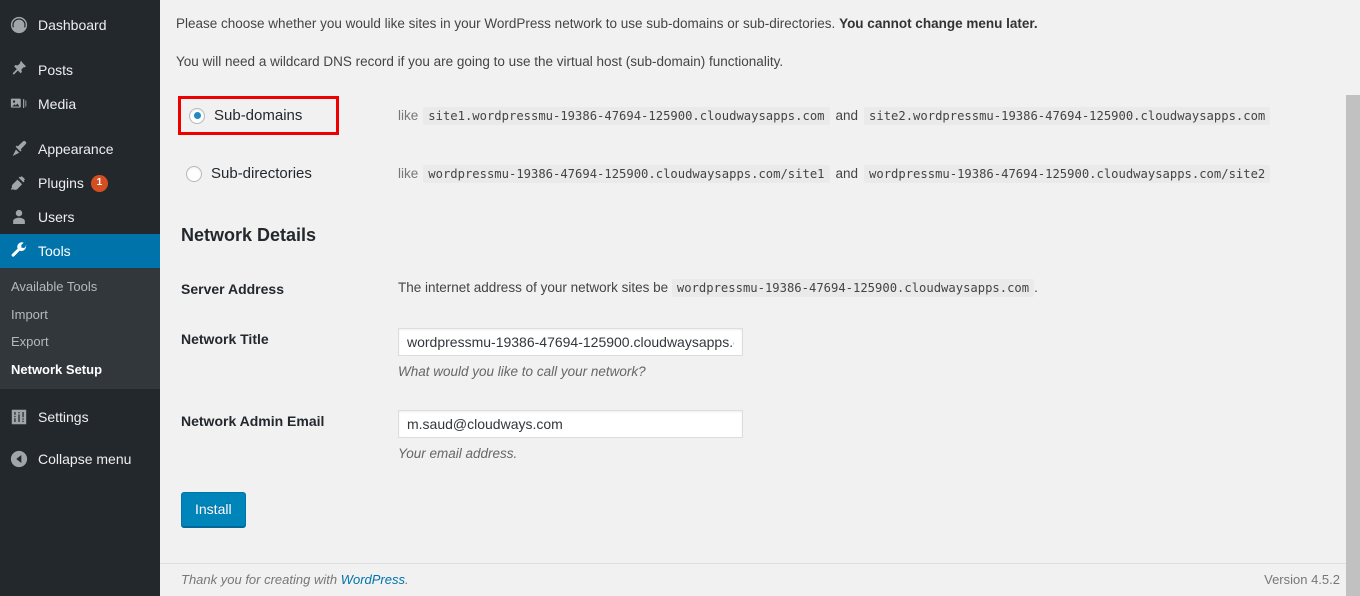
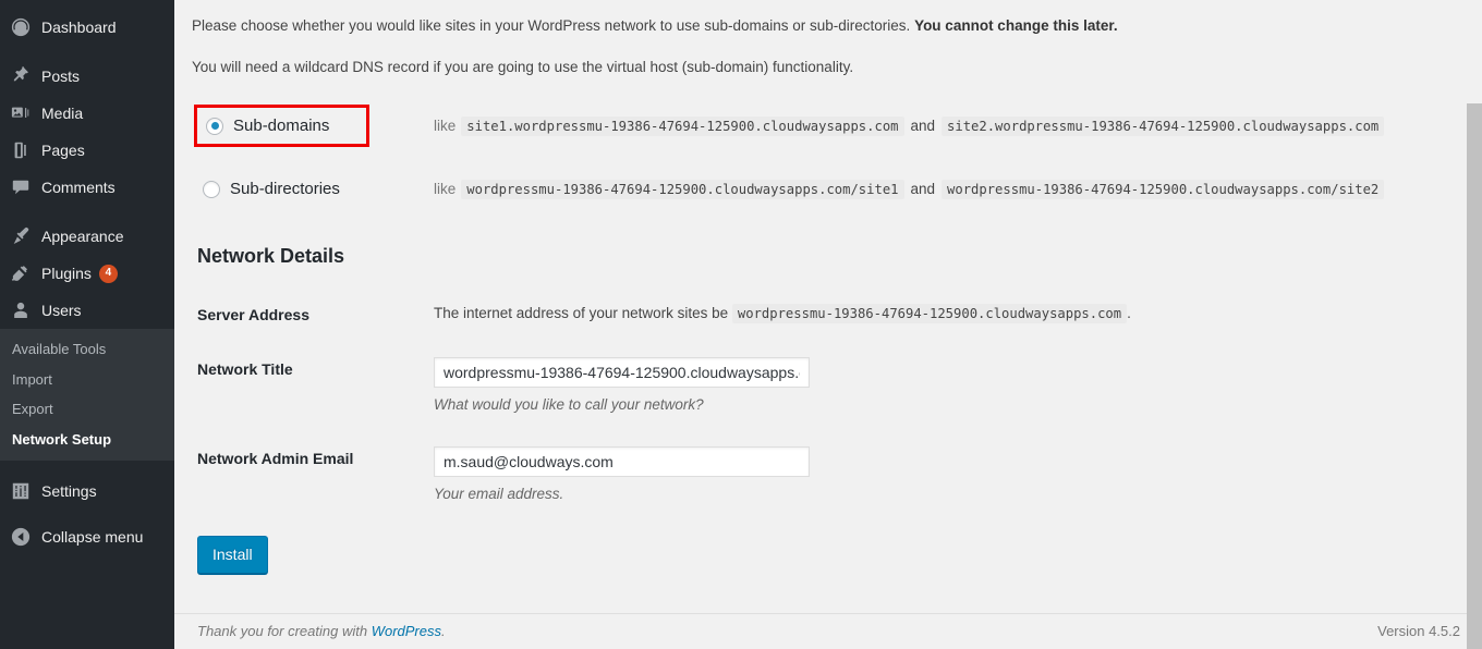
  Dashboard
  Posts
  Media
+ Pages
+ Comments
  Appearance
  Plugins
- 1
+ 4
  Users
- Tools
  Available Tools
  Import
  Export
  Network Setup
  Settings
  Collapse menu
- Please choose whether you would like sites in your WordPress network to use sub-domains or sub-directories. You cannot change menu later.
+ Please choose whether you would like sites in your WordPress network to use sub-domains or sub-directories. You cannot change this later.
  You will need a wildcard DNS record if you are going to use the virtual host (sub-domain) functionality.
  Sub-domains	like site1.wordpressmu-19386-47694-125900.cloudwaysapps.com and site2.wordpressmu-19386-47694-125900.cloudwaysapps.com
  Sub-directories	like wordpressmu-19386-47694-125900.cloudwaysapps.com/site1 and wordpressmu-19386-47694-125900.cloudwaysapps.com/site2
  Network Details
  Server Address	The internet address of your network sites be wordpressmu-19386-47694-125900.cloudwaysapps.com .
  Network Title	wordpressmu-19386-47694-125900.cloudwaysapps. What would you like to call your network?
  Network Admin Email	m.saud@cloudways.com Your email address.
  Install
  Thank you for creating with WordPress.
  Version 4.5.2
